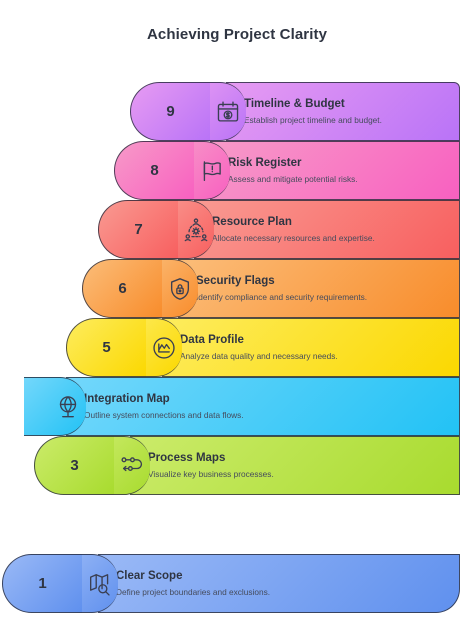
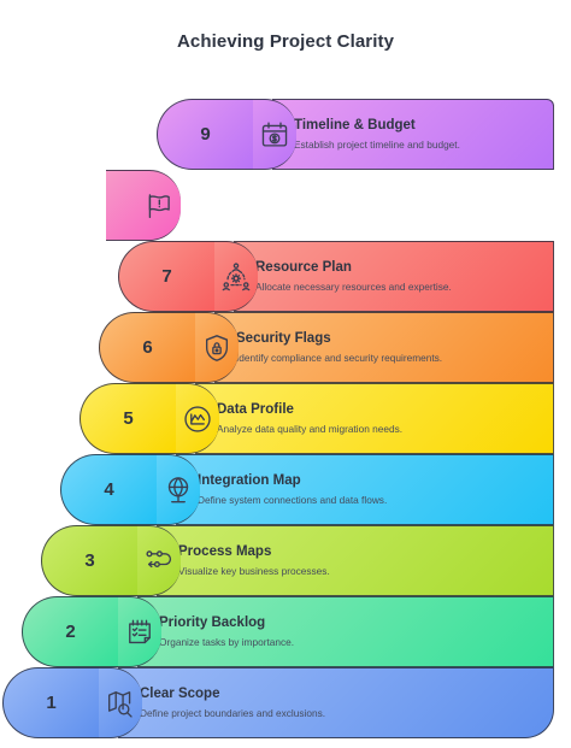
  Achieving Project Clarity
  9
  Timeline & Budget
  Establish project timeline and budget.
- 8
- Risk Register
- Assess and mitigate potential risks.
  7
  Resource Plan
  Allocate necessary resources and expertise.
  6
  Security Flags
  dentify compliance and security requirements.
  5
  Data Profile
- Analyze data quality and necessary needs.
+ Analyze data quality and migration needs.
+ 4
  ntegration Map
- Outline system connections and data flows.
+ Define system connections and data flows.
  3
  Process Maps
  Visualize key business processes.
+ 2
+ Priority Backlog
+ Organize tasks by importance.
  1
  Clear Scope
  Define project boundaries and exclusions.
